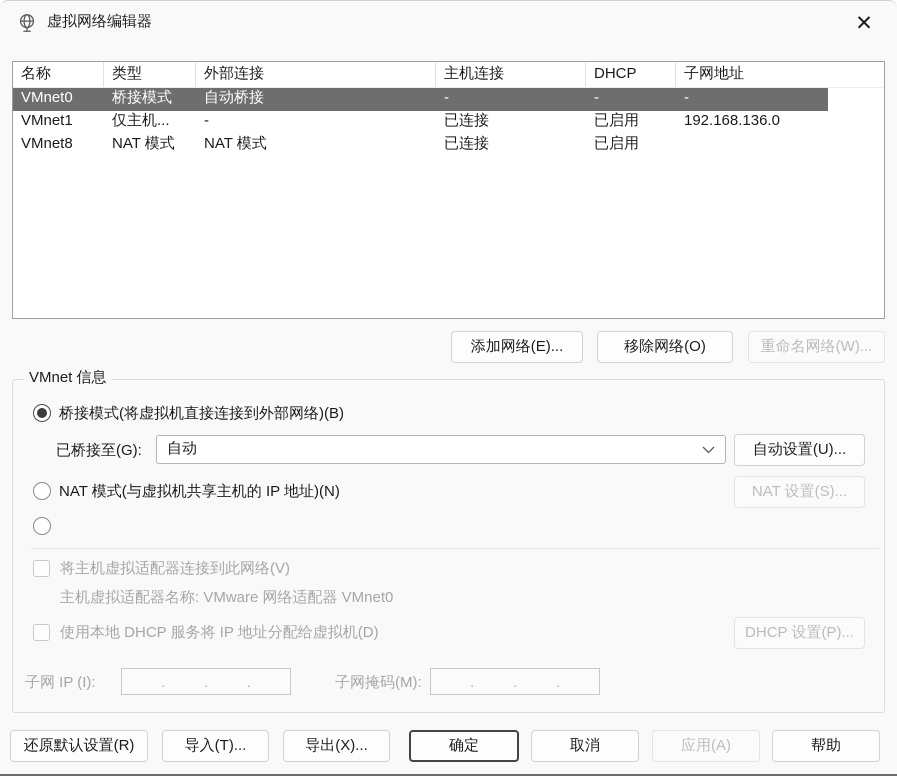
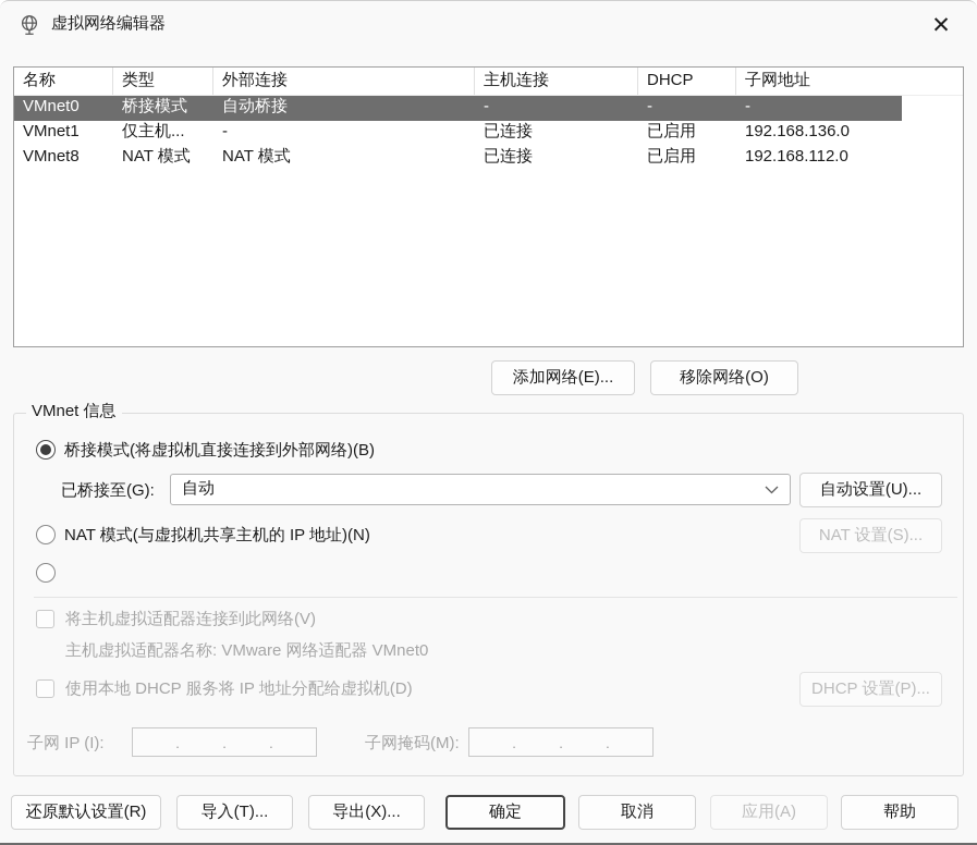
  虚拟网络编辑器
  ✕
  名称
  类型
  外部连接
  主机连接
  DHCP
  子网地址
  VMnet0
  桥接模式
  自动桥接
  -
  -
  -
  VMnet1
  仅主机...
  -
  已连接
  已启用
  192.168.136.0
  VMnet8
  NAT 模式
  NAT 模式
  已连接
  已启用
+ 192.168.112.0
  添加网络(E)...
  移除网络(O)
- 重命名网络(W)...
  VMnet 信息
  桥接模式(将虚拟机直接连接到外部网络)(B)
  已桥接至(G):
  自动
  自动设置(U)...
  NAT 模式(与虚拟机共享主机的 IP 地址)(N)
  NAT 设置(S)...
  将主机虚拟适配器连接到此网络(V)
  主机虚拟适配器名称: VMware 网络适配器 VMnet0
  使用本地 DHCP 服务将 IP 地址分配给虚拟机(D)
  DHCP 设置(P)...
  子网 IP (I):
  .
  .
  .
  子网掩码(M):
  .
  .
  .
  还原默认设置(R)
  导入(T)...
  导出(X)...
  确定
  取消
  应用(A)
  帮助
